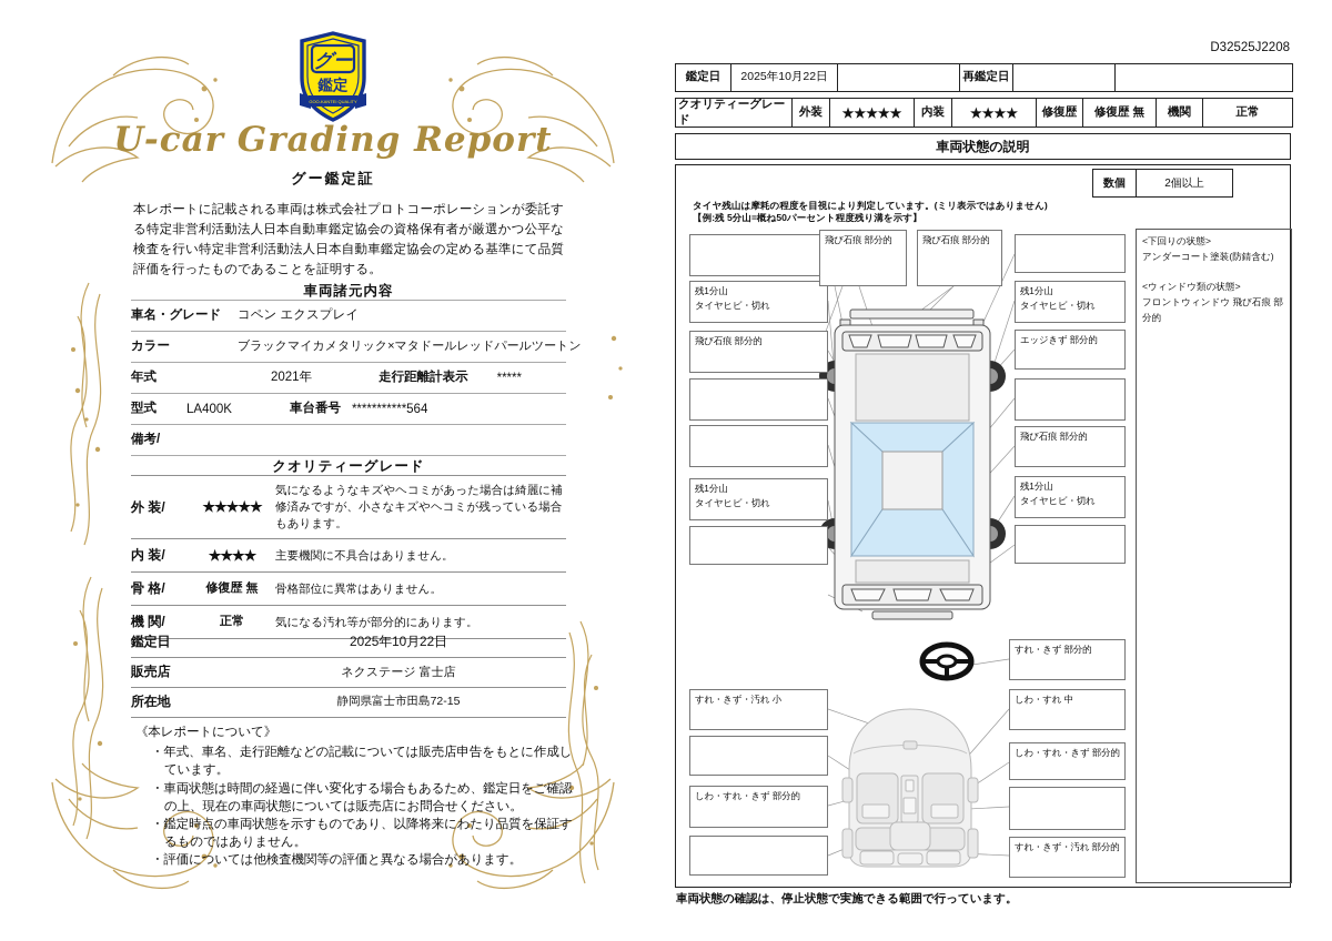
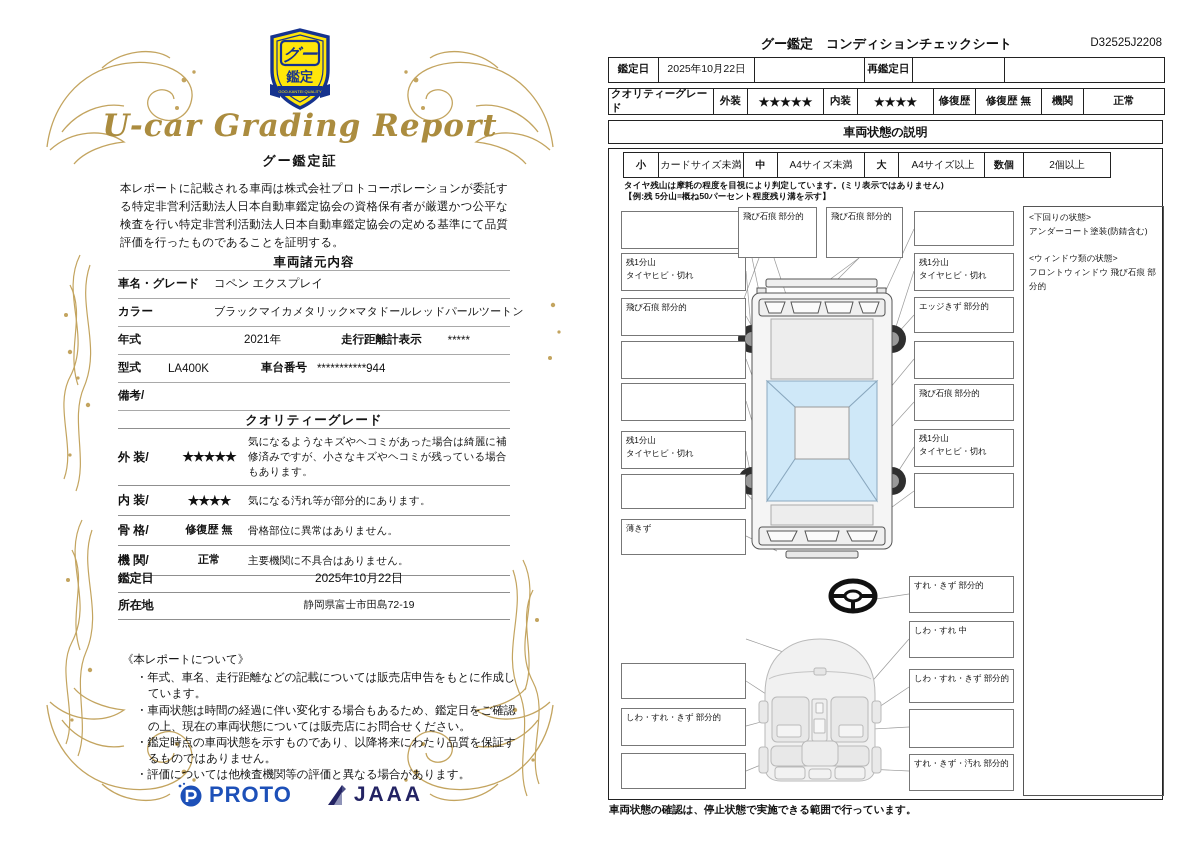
  グー
  鑑定
  U-car Grading Report
  グー鑑定証
  本レポートに記載される車両は株式会社プロトコーポレーションが委託する特定非営利活動法人日本自動車鑑定協会の資格保有者が厳選かつ公平な検査を行い特定非営利活動法人日本自動車鑑定協会の定める基準にて品質評価を行ったものであることを証明する。
  車両諸元内容
  車名・グレード
  コペン エクスプレイ
  カラー
  ブラックマイカメタリック×マタドールレッドパールツートン
  年式
  2021年
  走行距離計表示
  *****
  型式
  LA400K
  車台番号
- ***********564
+ ***********944
  備考/
  クオリティーグレード
  外 装/
  ★★★★★
  気になるようなキズやヘコミがあった場合は綺麗に補修済みですが、小さなキズやヘコミが残っている場合もあります。
  内 装/
  ★★★★
- 主要機関に不具合はありません。
+ 気になる汚れ等が部分的にあります。
  骨 格/
  修復歴 無
  骨格部位に異常はありません。
  機 関/
  正常
- 気になる汚れ等が部分的にあります。
+ 主要機関に不具合はありません。
  鑑定日
  2025年10月22日
- 販売店
- ネクステージ 富士店
  所在地
- 静岡県富士市田島72-15
+ 静岡県富士市田島72-19
  《本レポートについて》
  年式、車名、走行距離などの記載については販売店申告をもとに作成しています。
  車両状態は時間の経過に伴い変化する場合もあるため、鑑定日をご確認の上、現在の車両状態については販売店にお問合せください。
  鑑定時点の車両状態を示すものであり、以降将来にわたり品質を保証するものではありません。
  評価については他検査機関等の評価と異なる場合があります。
+ PROTO
+ JAAA
+ グー鑑定 コンディションチェックシート
  D32525J2208
  鑑定日
  2025年10月22日
  再鑑定日
  クオリティーグレード
  外装
  ★★★★★
  内装
  ★★★★
  修復歴
  修復歴 無
  機関
  正常
  車両状態の説明
+ 小
+ カードサイズ未満
+ 中
+ A4サイズ未満
+ 大
+ A4サイズ以上
  数個
  2個以上
  タイヤ残山は摩耗の程度を目視により判定しています。(ミリ表示ではありません)
  【例:残 5分山=概ね50パーセント程度残り溝を示す】
  残1分山
  タイヤヒビ・切れ
  飛び石痕 部分的
  残1分山
  タイヤヒビ・切れ
+ 薄きず
  飛び石痕 部分的
  飛び石痕 部分的
  残1分山
  タイヤヒビ・切れ
  エッジきず 部分的
  飛び石痕 部分的
  残1分山
  タイヤヒビ・切れ
  <下回りの状態>
  アンダーコート塗装(防錆含む)
  <ウィンドウ類の状態>
  フロントウィンドウ 飛び石痕 部分的
- すれ・きず・汚れ 小
  しわ・すれ・きず 部分的
  すれ・きず 部分的
  しわ・すれ 中
  しわ・すれ・きず 部分的
  すれ・きず・汚れ 部分的
  車両状態の確認は、停止状態で実施できる範囲で行っています。
